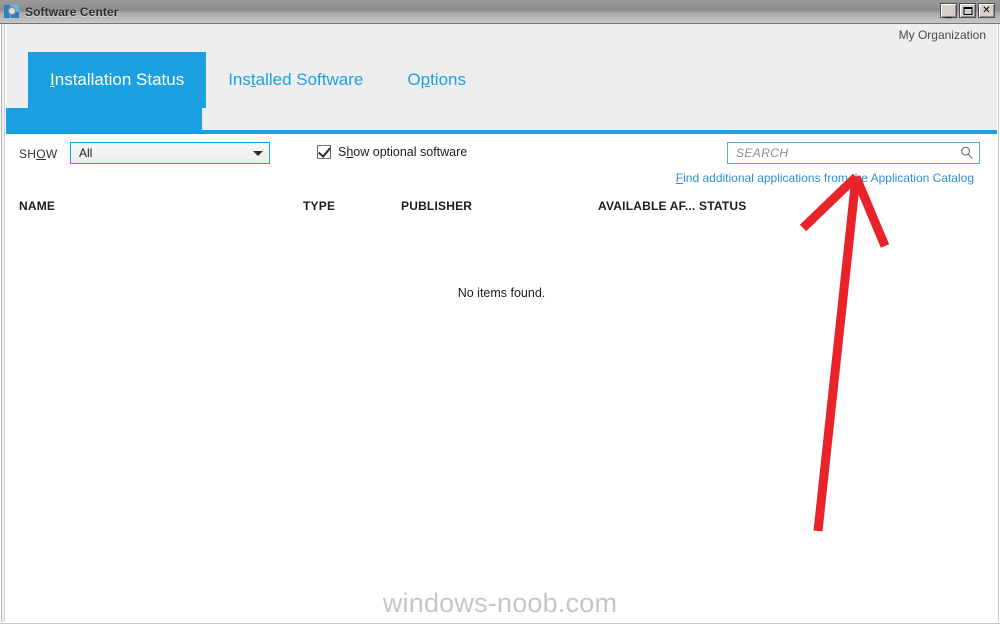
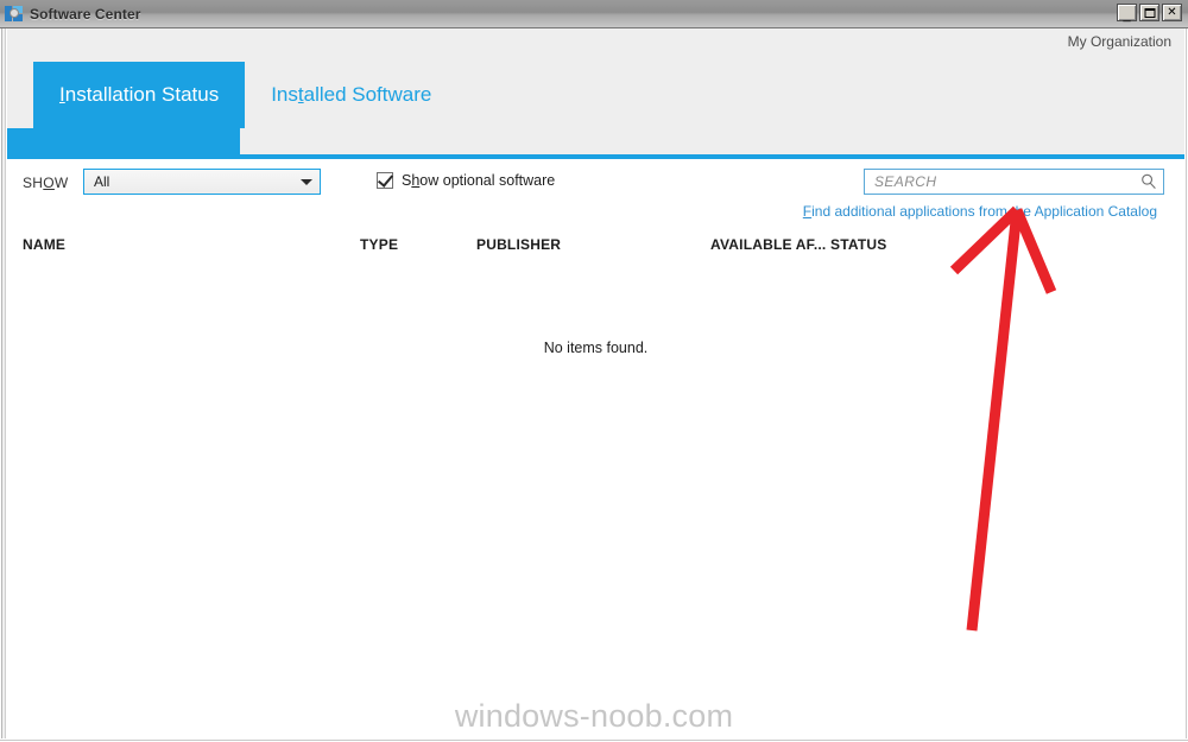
  Software Center
  _
  ✕
  My Organization
  Installation Status
  Installed Software
- Options
  SHOW
  All
  Show optional software
  SEARCH
  Find additional applications frome Application Catalog
  NAME
  TYPE
  PUBLISHER
  AVAILABLE AF...
  STATUS
  No items found.
  windows-noob.com
